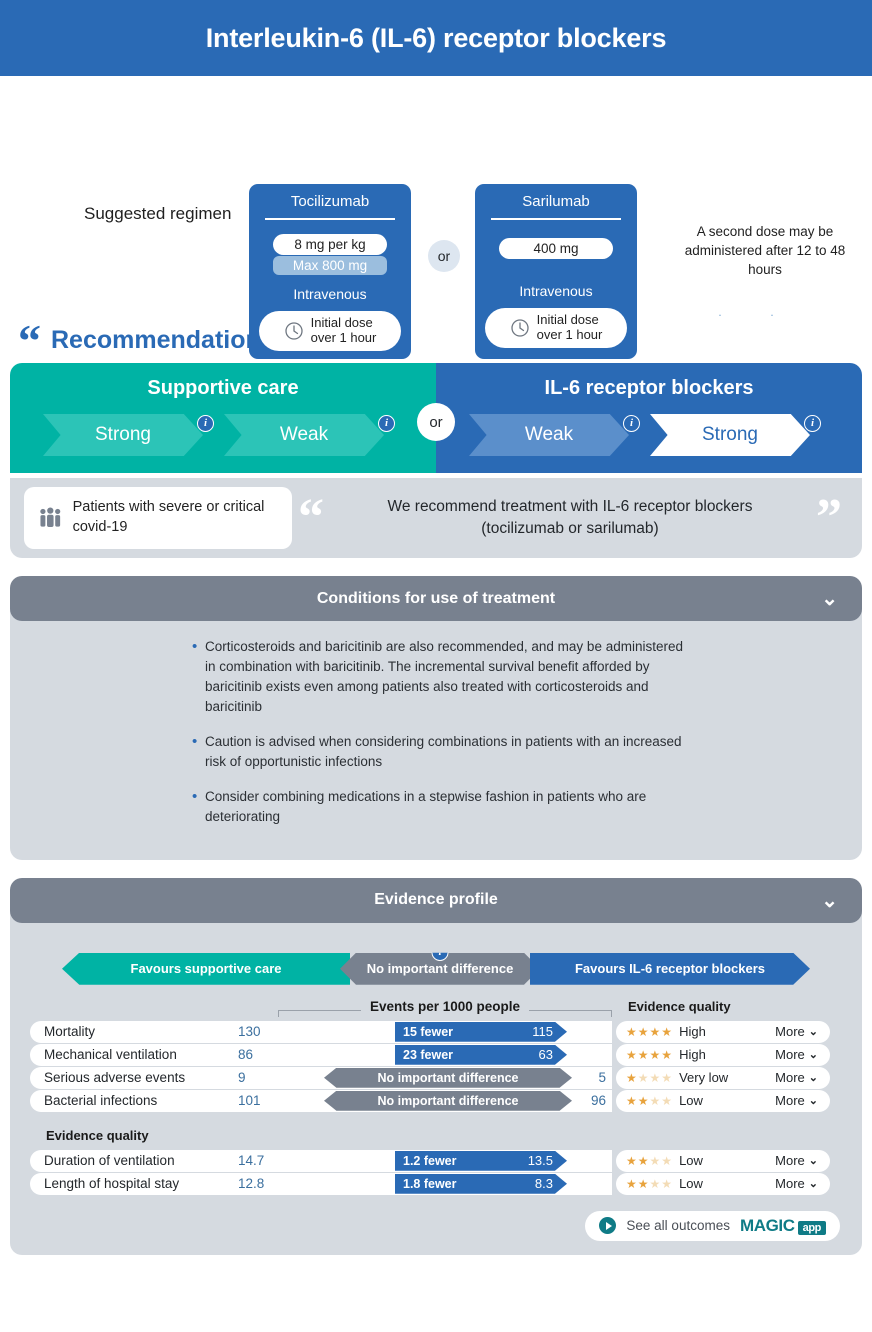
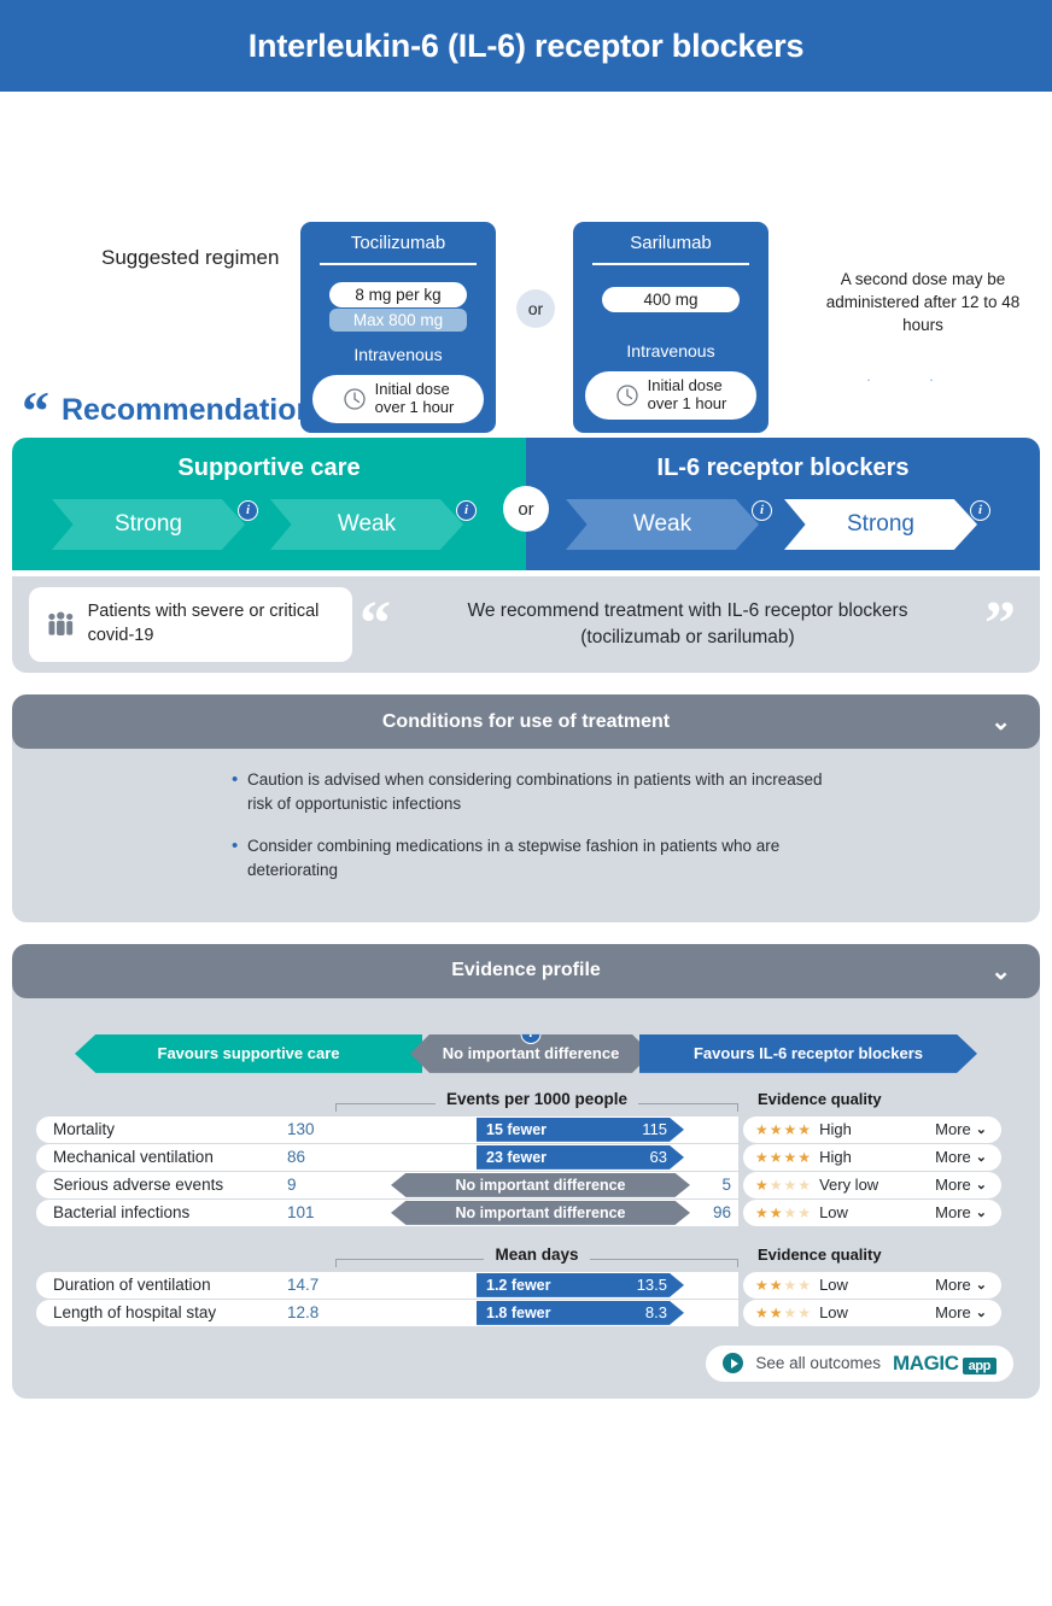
  Interleukin-6 (IL-6) receptor blockers
  Suggested regimen
  Tocilizumab
  8 mg per kg
  Max 800 mg
  Intravenous
  Initial dose
  over 1 hour
  or
  Sarilumab
  400 mg
  Intravenous
  Initial dose
  over 1 hour
  A second dose may be administered after 12 to 48 hours
  “
  Recommendatio
  Supportive care
  Strong
  i
  Weak
  i
  IL-6 receptor blockers
  Weak
  i
  Strong
  i
  or
  Patients with severe or critical covid-19
  “
  We recommend treatment with IL-6 receptor blockers
  (tocilizumab or sarilumab)
  ”
  Conditions for use of treatment
  ⌄
- Corticosteroids and baricitinib are also recommended, and may be administered in combination with baricitinib. The incremental survival benefit afforded by baricitinib exists even among patients also treated with corticosteroids and baricitinib
  Caution is advised when considering combinations in patients with an increased risk of opportunistic infections
  Consider combining medications in a stepwise fashion in patients who are deteriorating
  Evidence profile
  ⌄
  Favours supportive care
  No important difference
  Favours IL-6 receptor blockers
  Events per 1000 people
  Evidence quality
  Mortality
  130
  15 fewer
  115
  ★
  ★
  ★
  ★
  High
  More
  ⌄
  Mechanical ventilation
  86
  23 fewer
  63
  ★
  ★
  ★
  ★
  High
  More
  ⌄
  Serious adverse events
  9
  No important difference
  5
  ★
  ★
  ★
  ★
  Very low
  More
  ⌄
  Bacterial infections
  101
  No important difference
  96
  ★
  ★
  ★
  ★
  Low
  More
  ⌄
+ Mean days
  Evidence quality
  Duration of ventilation
  14.7
  1.2 fewer
  13.5
  ★
  ★
  ★
  ★
  Low
  More
  ⌄
  Length of hospital stay
  12.8
  1.8 fewer
  8.3
  ★
  ★
  ★
  ★
  Low
  More
  ⌄
  See all outcomes
  MAGIC app
